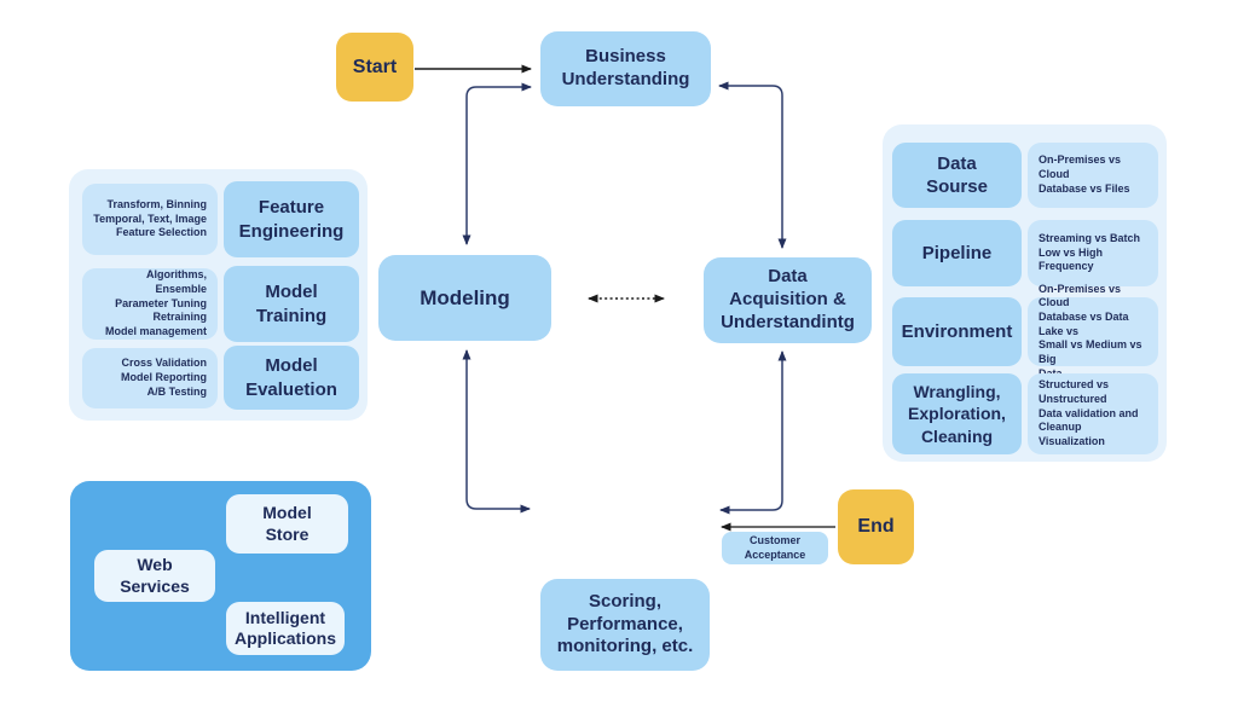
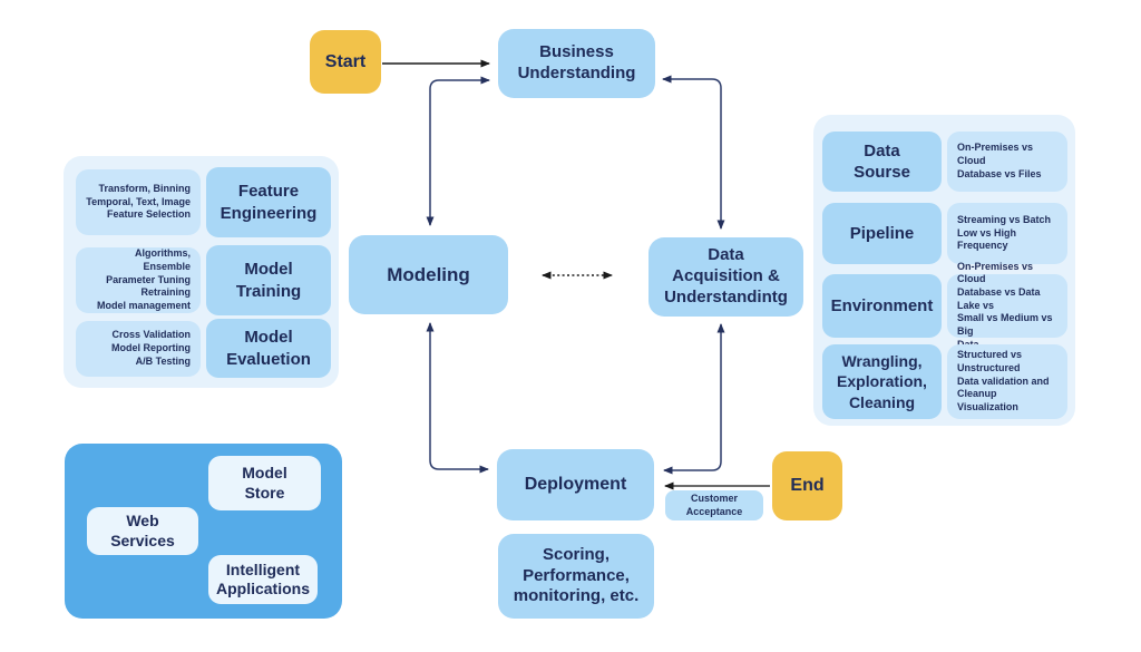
  Start
  Business
  Understanding
  Modeling
  Data
  Acquisition &
  Understandintg
+ Deployment
  Scoring,
  Performance,
  monitoring, etc.
  End
  Customer
  Acceptance
  Transform, Binning
  Temporal, Text, Image
  Feature Selection
  Feature
  Engineering
  Algorithms, Ensemble
  Parameter Tuning
  Retraining
  Model management
  Model
  Training
  Cross Validation
  Model Reporting
  A/B Testing
  Model
  Evaluetion
  Data
  Sourse
  On-Premises vs Cloud
  Database vs Files
  Pipeline
  Streaming vs Batch
  Low vs High Frequency
  Environment
  On-Premises vs Cloud
  Database vs Data Lake vs
  Small vs Medium vs Big
  Wrangling,
  Exploration,
  Cleaning
  Structured vs
  Unstructured
  Data validation and
  Cleanup Visualization
  Model
  Store
  Web
  Services
  Intelligent
  Applications
